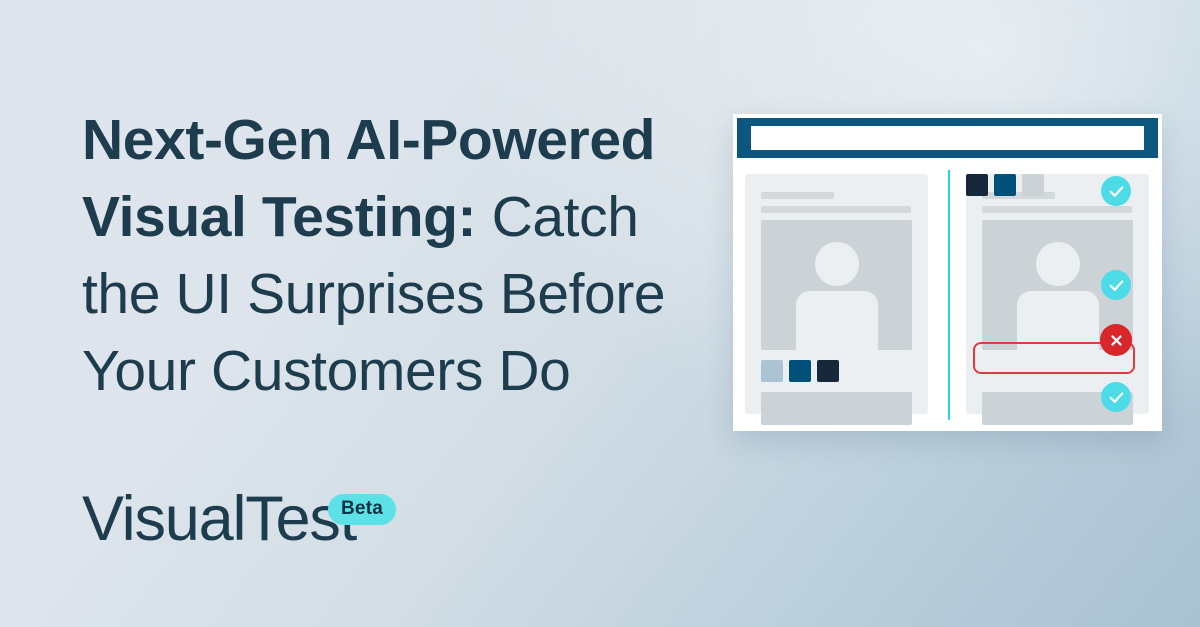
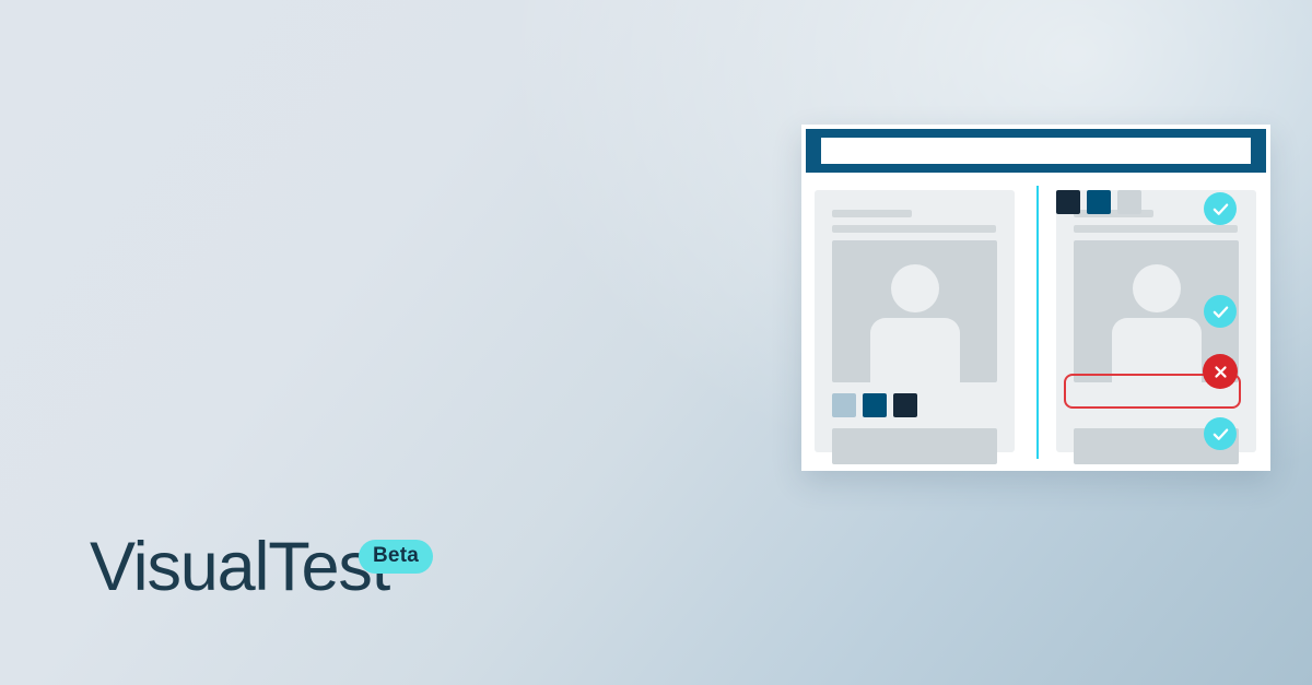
- Next-Gen AI-Powered Visual Testing: Catch the UI Surprises Before Your Customers Do
  VisualTes
  Beta
